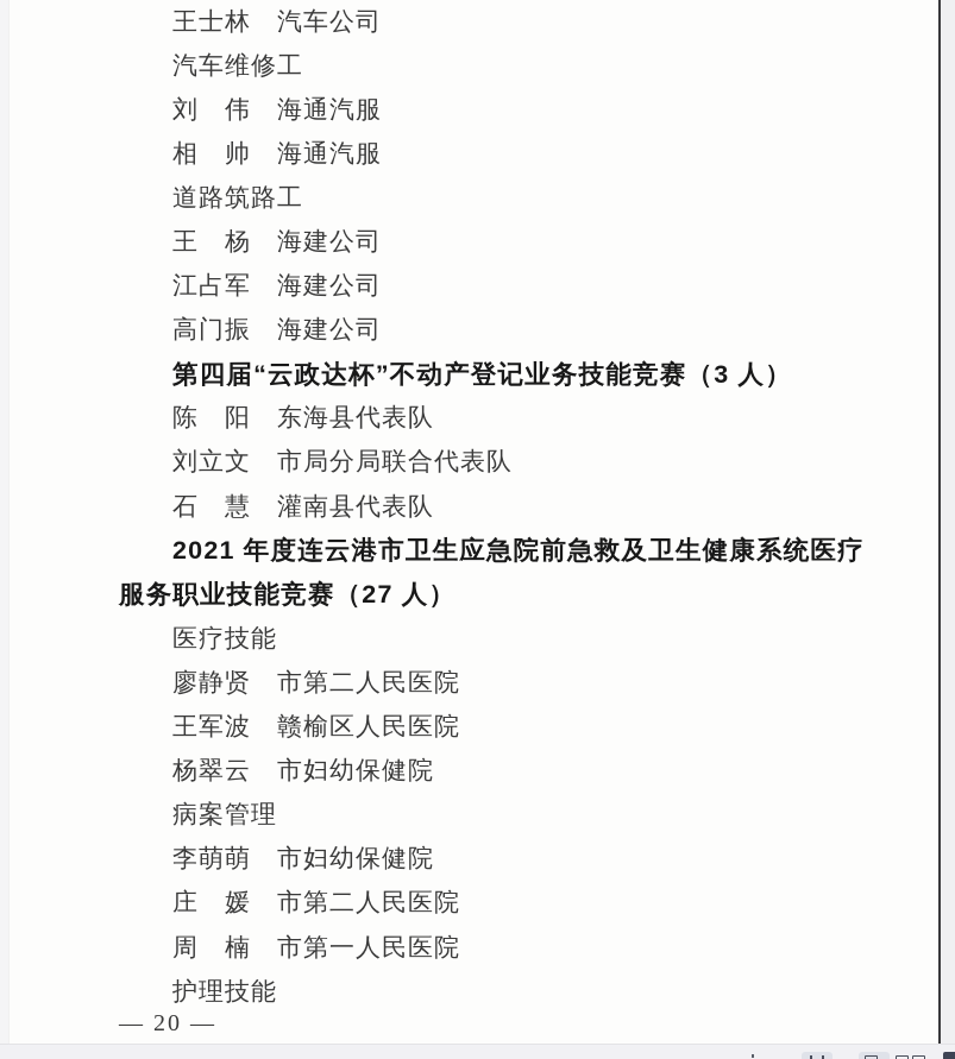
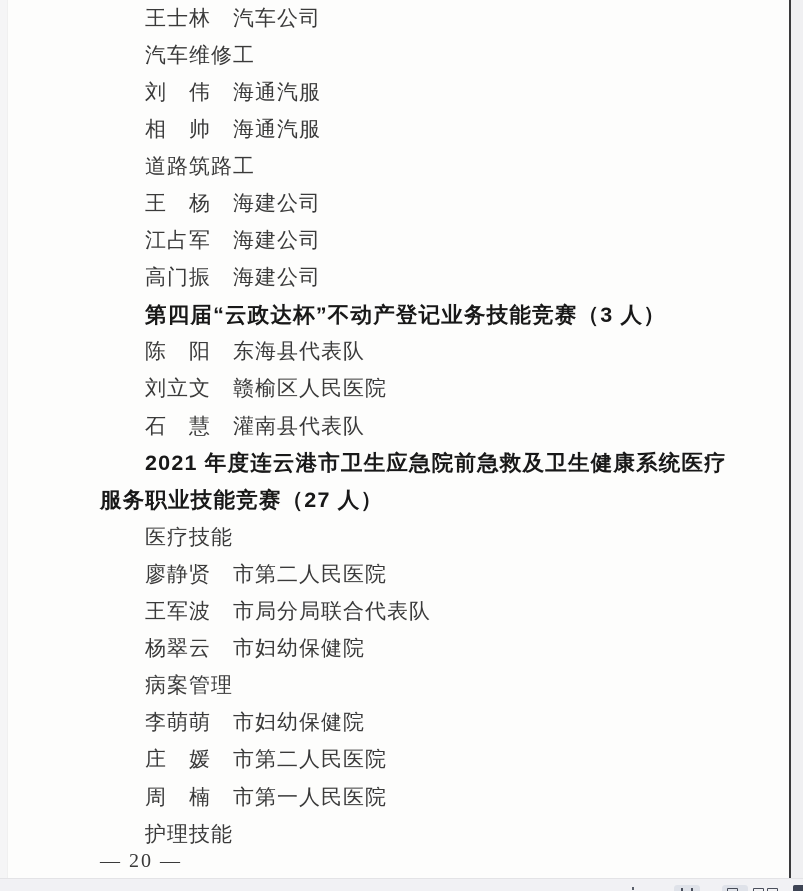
  王士林
  汽车公司
  汽车维修工
  刘 伟
  海通汽服
  相 帅
  海通汽服
  道路筑路工
  王 杨
  海建公司
  江占军
  海建公司
  高门振
  海建公司
  第四届“云政达杯”不动产登记业务技能竞赛（3 人）
  陈 阳
  东海县代表队
  刘立文
- 市局分局联合代表队
+ 赣榆区人民医院
  石 慧
  灌南县代表队
  2021 年度连云港市卫生应急院前急救及卫生健康系统医疗
  服务职业技能竞赛（27 人）
  医疗技能
  廖静贤
  市第二人民医院
  王军波
- 赣榆区人民医院
+ 市局分局联合代表队
  杨翠云
  市妇幼保健院
  病案管理
  李萌萌
  市妇幼保健院
  庄 媛
  市第二人民医院
  周 楠
  市第一人民医院
  护理技能
  — 20 —
